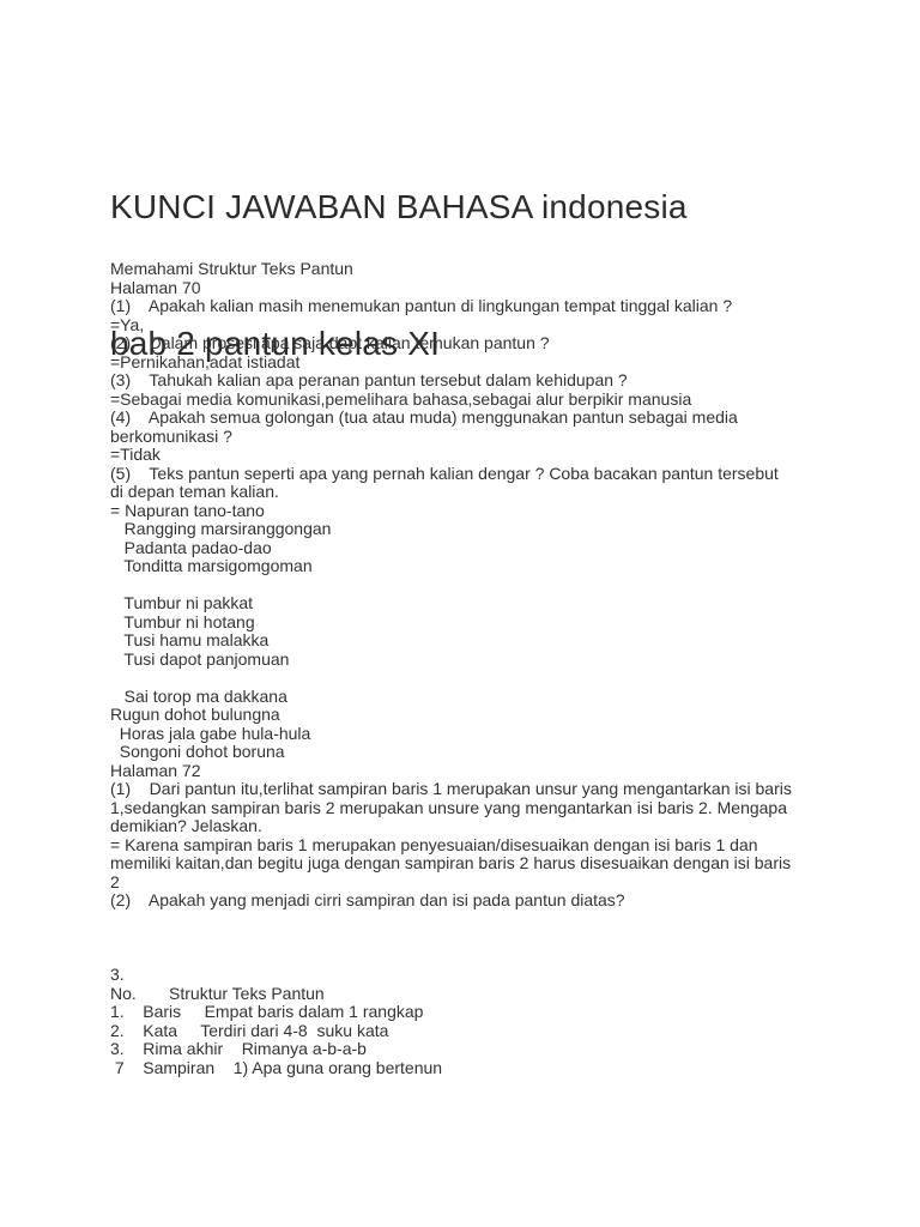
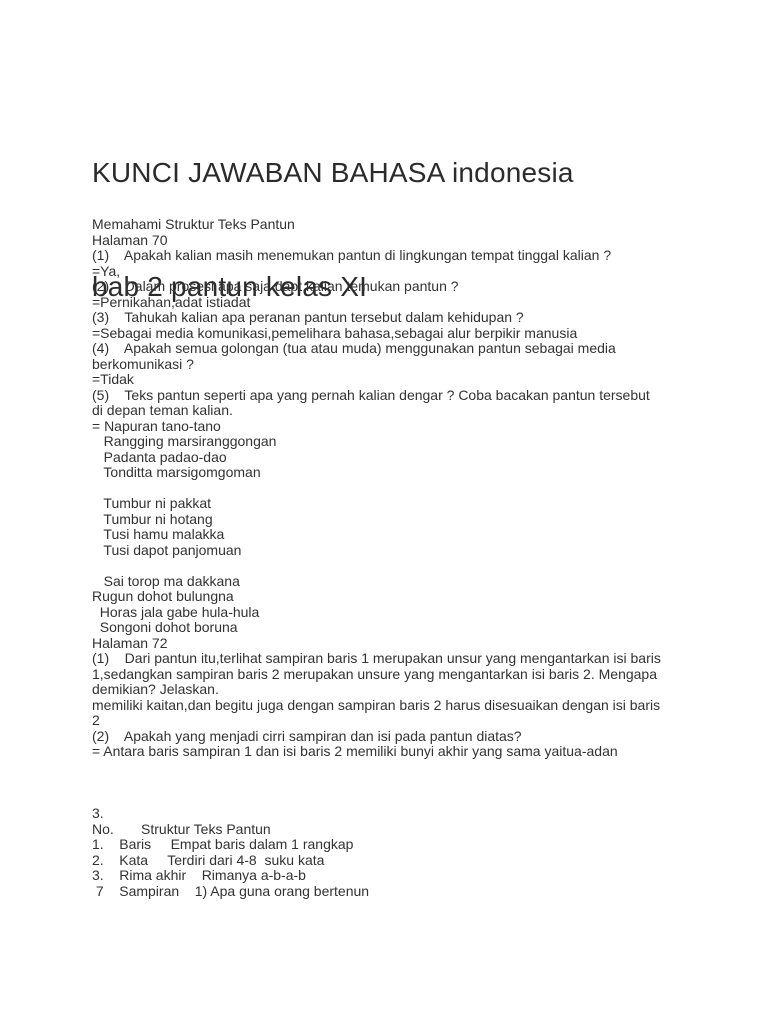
  KUNCI JAWABAN BAHASA indonesia
  bab 2 pantun kelas XI
  Memahami Struktur Teks Pantun
  Halaman 70
  (1) Apakah kalian masih menemukan pantun di lingkungan tempat tinggal kalian ?
  =Ya,
  (2) Dalam prosesi apa saja dapt kalian temukan pantun ?
  =Pernikahan,adat istiadat
  (3) Tahukah kalian apa peranan pantun tersebut dalam kehidupan ?
  =Sebagai media komunikasi,pemelihara bahasa,sebagai alur berpikir manusia
  (4) Apakah semua golongan (tua atau muda) menggunakan pantun sebagai media
  berkomunikasi ?
  =Tidak
  (5) Teks pantun seperti apa yang pernah kalian dengar ? Coba bacakan pantun tersebut
  di depan teman kalian.
  = Napuran tano-tano
  Rangging marsiranggongan
  Padanta padao-dao
  Tonditta marsigomgoman
  Tumbur ni pakkat
  Tumbur ni hotang
  Tusi hamu malakka
  Tusi dapot panjomuan
  Sai torop ma dakkana
  Rugun dohot bulungna
  Horas jala gabe hula-hula
  Songoni dohot boruna
  Halaman 72
  (1) Dari pantun itu,terlihat sampiran baris 1 merupakan unsur yang mengantarkan isi baris
  1,sedangkan sampiran baris 2 merupakan unsure yang mengantarkan isi baris 2. Mengapa
  demikian? Jelaskan.
- = Karena sampiran baris 1 merupakan penyesuaian/disesuaikan dengan isi baris 1 dan
  memiliki kaitan,dan begitu juga dengan sampiran baris 2 harus disesuaikan dengan isi baris
  2
  (2) Apakah yang menjadi cirri sampiran dan isi pada pantun diatas?
+ = Antara baris sampiran 1 dan isi baris 2 memiliki bunyi akhir yang sama yaitua-adan
  3.
  No. Struktur Teks Pantun
  1. Baris Empat baris dalam 1 rangkap
  2. Kata Terdiri dari 4-8 suku kata
  3. Rima akhir Rimanya a-b-a-b
  7 Sampiran 1) Apa guna orang bertenun
